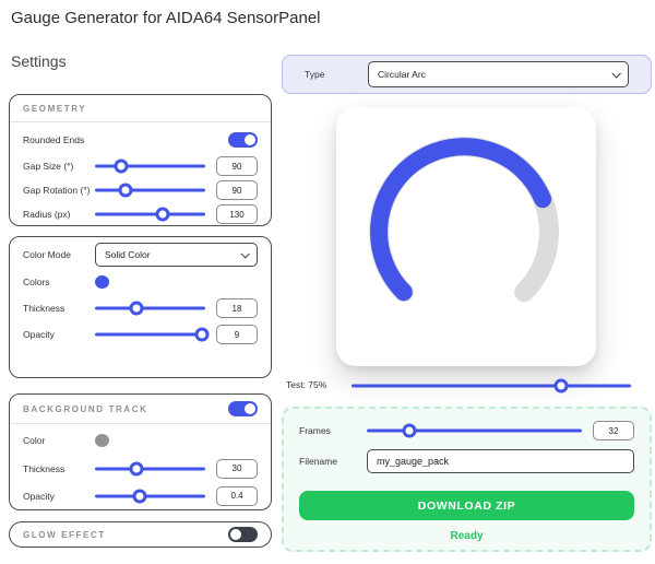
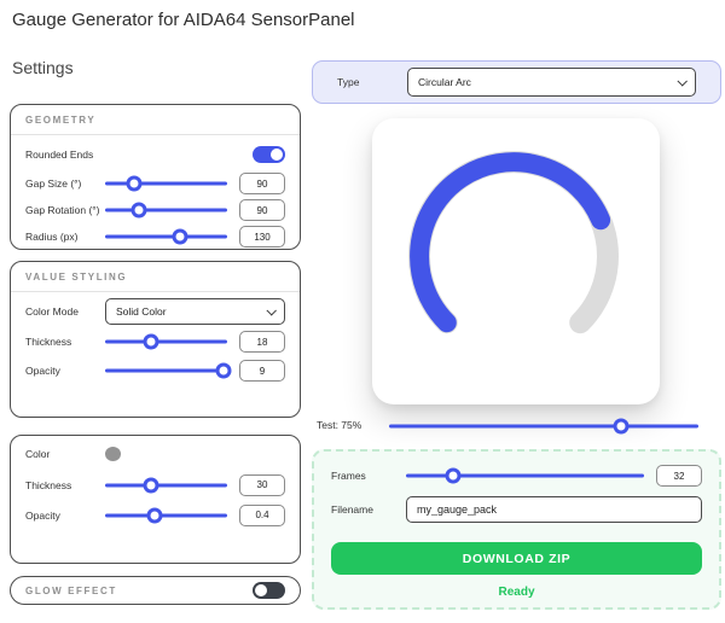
  Gauge Generator for AIDA64 SensorPanel
  Settings
  GEOMETRY
  Rounded Ends
  Gap Size (°)
  90
  Gap Rotation (°)
  90
  Radius (px)
  130
+ VALUE STYLING
  Color Mode
  Solid Color
- Colors
  Thickness
  18
  Opacity
  9
- BACKGROUND TRACK
  Color
  Thickness
  30
  Opacity
  0.4
  GLOW EFFECT
  Type
  Circular Arc
  Test: 75%
  Frames
  32
  Filename
  my_gauge_pack
  DOWNLOAD ZIP
  Ready
